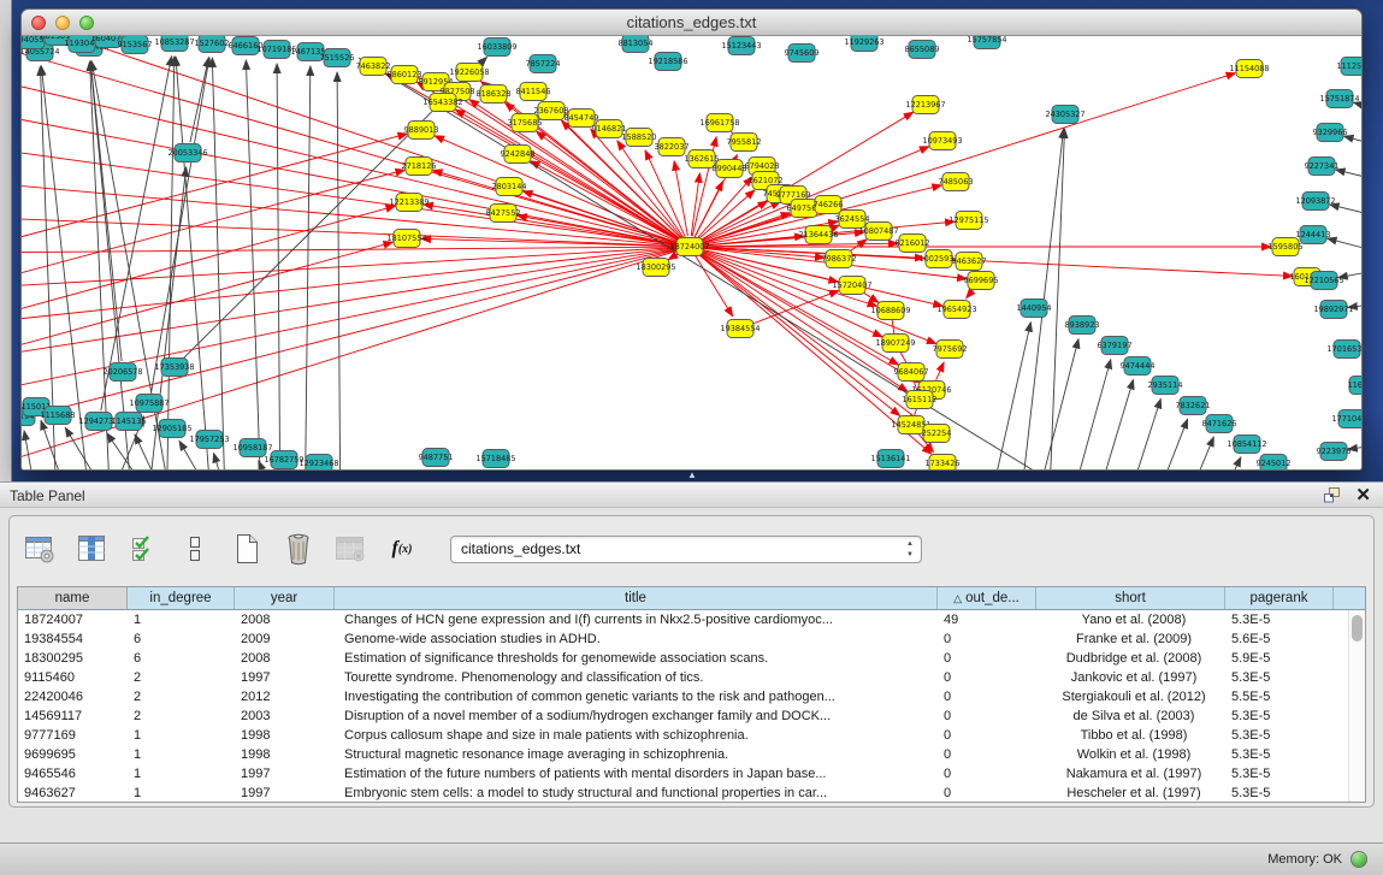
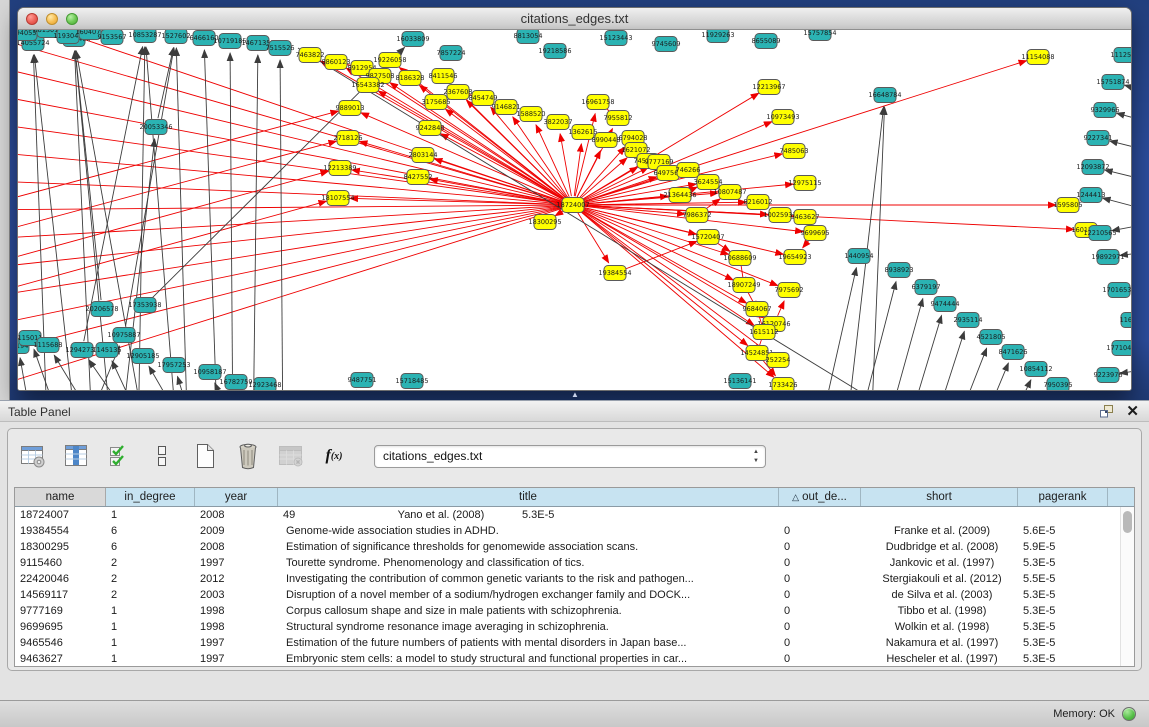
  citations_edges.txt
  18724007
  18300295
  19384554
  7463822
  8860123
  891295
  19226058
  9827508
  8186328
  8411546
  16543382
  2367608
  8454749
  3175685
  9146821
  1588520
  9242848
  3822037
  16961758
  1362615
  7955812
  8990448
  6794028
  2803144
  1621072
  9777169
  8427552
  649756
  746266
  3624554
  21364436
  10807487
  7986372
  15720407
  8216012
  1002593
  9889013
  2718126
  12213389
  18107554
  10688609
  19654923
  18907249
  7975692
  9684067
  1615112
  1452485
  252254
  1733426
  9699695
  12213967
  10973493
  7485063
  12975115
  9463627
  1595805
  11154088
  14055724
  10853287
  1527602
  6466160
  10719185
  1467135
  7515526
  16033809
  7857224
  8813054
  19218586
  15123443
  9745609
  11929263
  8655089
  15757854
- 24305327
+ 16648784
  20053346
  94055
  881301
  119304
  160407
  9153567
  11501
  1115688
  1294273
  20206578
  17353938
  10975887
  1145135
  12905185
  17957253
  10958187
  16782759
  12923468
  9487751
  15718485
  15136141
  1440954
  8938923
  6379197
  9474444
  2935114
- 7832621
+ 4521805
  8471626
  10854112
- 9245012
+ 7950395
  11125
  15751874
  9329966
  9227341
  12093872
  1244413
  12210565
  1701653
  19892971
  177104
  9223976
  ▲
  Table Panel
  ✕
  f
  (x)
  citations_edges.txt
  name
  in_degree
  year
  title
  △ out_de...
  short
  pagerank
  18724007
  1
  2008
- Changes of HCN gene expression and I(f) currents in Nkx2.5-positive cardiomyoc...
  49
  Yano et al. (2008)
  5.3E-5
  19384554
  6
  2009
  Genome-wide association studies in ADHD.
  0
  Franke et al. (2009)
  5.6E-5
  18300295
  6
  2008
  Estimation of significance thresholds for genomewide association scans.
  0
  Dudbridge et al. (2008)
  5.9E-5
  9115460
  2
  1997
  Tourette syndrome. Phenomenology and classification of tics.
  0
  Jankovic et al. (1997)
  5.3E-5
  22420046
  2
  2012
  Investigating the contribution of common genetic variants to the risk and pathogen...
  0
  Stergiakouli et al. (2012)
  5.5E-5
  14569117
  2
  2003
  Disruption of a novel member of a sodium/hydrogen exchanger family and DOCK...
  0
  de Silva et al. (2003)
  5.3E-5
  9777169
  1
  1998
  Corpus callosum shape and size in male patients with schizophrenia.
  0
  Tibbo et al. (1998)
  5.3E-5
  9699695
  1
  1998
- Structural magnetic resonance image averaging in schizophrenia.
+ Structural syndrome resonance image averaging in schizophrenia.
  0
  Wolkin et al. (1998)
  5.3E-5
  9465546
  1
  1997
  Estimation of the future numbers of patients with mental disorders in Japan base...
  0
  Nakamura et al. (1997)
  5.3E-5
  9463627
  1
  1997
  Embryonic stem cells: a model to study structural and functional properties in car...
  0
  Hescheler et al. (1997)
  5.3E-5
  Memory: OK
